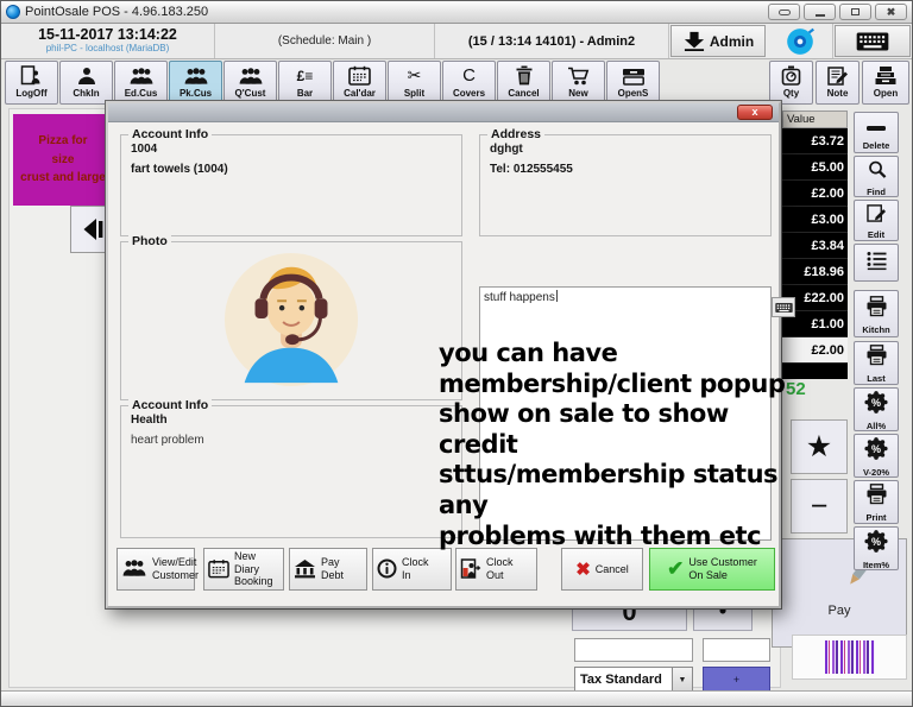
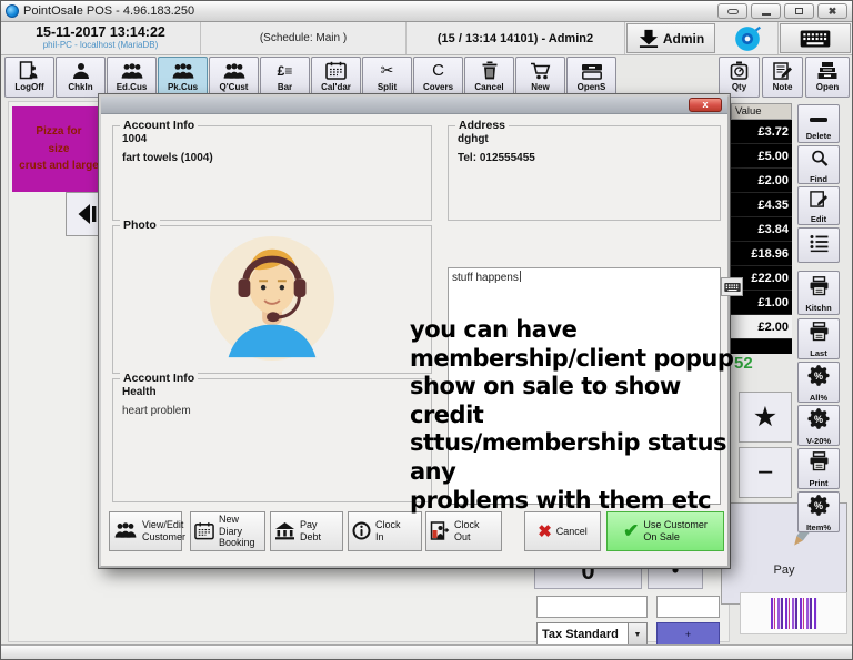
  PointOsale POS - 4.96.183.250
  ✖
  15-11-2017 13:14:22
  phil-PC - localhost (MariaDB)
  (Schedule: Main )
  (15 / 13:14 14101) - Admin2
  Admin
  LogOff
  ChkIn
  Ed.Cus
  Pk.Cus
  Q'Cust
  £≡
  Bar
  Cal'dar
  ✂
  Split
  C
  Covers
  Cancel
  New
  OpenS
  Qty
  Note
  Open
  Pizza for
  size
  crust and large
  Value
  £3.72
  £5.00
  £2.00
- £3.00
+ £4.35
  £3.84
  £18.96
  £22.00
  £1.00
  £2.00
  52
  ★
  −
  Delete
  Find
  Edit
  Kitchn
  Last
  %
  All%
  %
  V-20%
  Print
  %
  Item%
  0
  •
  Pay
  Tax Standard
  +
  x
  Account Info
  1004
  fart towels (1004)
  Address
  dghgt
  Tel: 012555455
  Photo
  Account Info
  Health
  heart problem
  stuff happens
  View/Edit
  Customer
  New Diary
  Booking
  Pay
  Debt
  Clock
  In
  Clock
  Out
  ✖
  Cancel
  ✔
  Use Customer
  On Sale
  you can have
  membership/client popup
  show on sale to show credit
  sttus/membership status any
  problems with them etc
